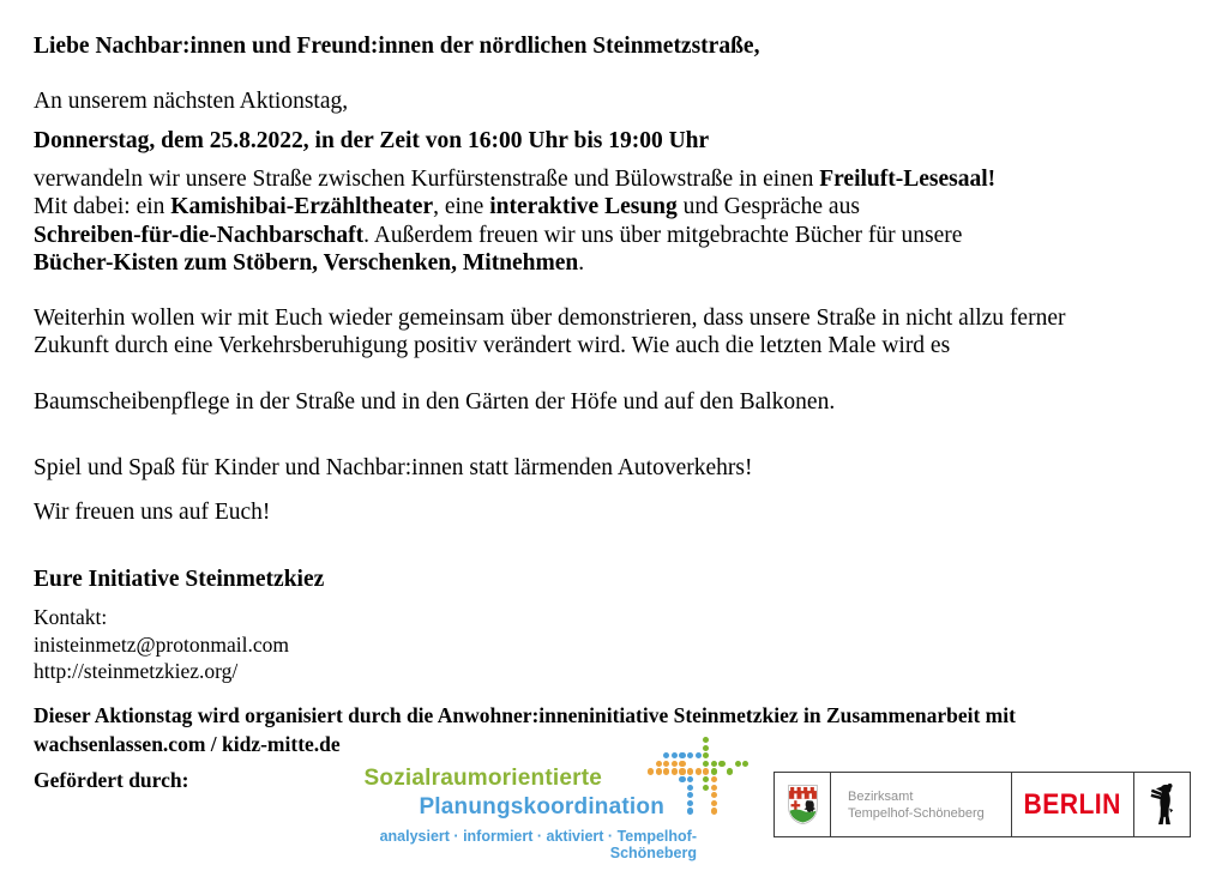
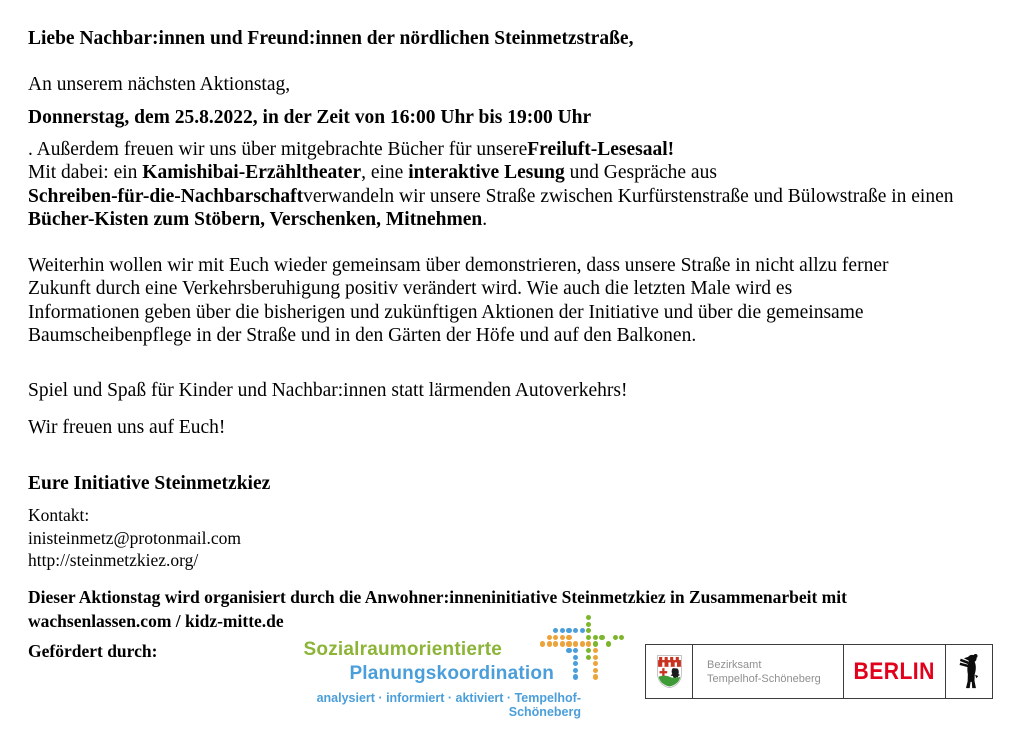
  Liebe Nachbar:innen und Freund:innen der nördlichen Steinmetzstraße,
  An unserem nächsten Aktionstag,
  Donnerstag, dem 25.8.2022, in der Zeit von 16:00 Uhr bis 19:00 Uhr
- verwandeln wir unsere Straße zwischen Kurfürstenstraße und Bülowstraße in einen Freiluft-Lesesaal!
+ . Außerdem freuen wir uns über mitgebrachte Bücher für unsereFreiluft-Lesesaal!
  Mit dabei: ein Kamishibai-Erzähltheater, eine interaktive Lesung und Gespräche aus
- Schreiben-für-die-Nachbarschaft. Außerdem freuen wir uns über mitgebrachte Bücher für unsere
+ Schreiben-für-die-Nachbarschaftverwandeln wir unsere Straße zwischen Kurfürstenstraße und Bülowstraße in einen
  Bücher-Kisten zum Stöbern, Verschenken, Mitnehmen.
  Weiterhin wollen wir mit Euch wieder gemeinsam über demonstrieren, dass unsere Straße in nicht allzu ferner
  Zukunft durch eine Verkehrsberuhigung positiv verändert wird. Wie auch die letzten Male wird es
+ Informationen geben über die bisherigen und zukünftigen Aktionen der Initiative und über die gemeinsame
  Baumscheibenpflege in der Straße und in den Gärten der Höfe und auf den Balkonen.
  Spiel und Spaß für Kinder und Nachbar:innen statt lärmenden Autoverkehrs!
  Wir freuen uns auf Euch!
  Eure Initiative Steinmetzkiez
  Kontakt:
  inisteinmetz@protonmail.com
  http://steinmetzkiez.org/
  Dieser Aktionstag wird organisiert durch die Anwohner:inneninitiative Steinmetzkiez in Zusammenarbeit mit
  wachsenlassen.com / kidz-mitte.de
  Gefördert durch:
  Sozialraumorientierte
  Planungskoordination
  analysiert · informiert · aktiviert · Tempelhof-Schöneberg
  Bezirksamt
  Tempelhof-Schöneberg
  BERLIN
